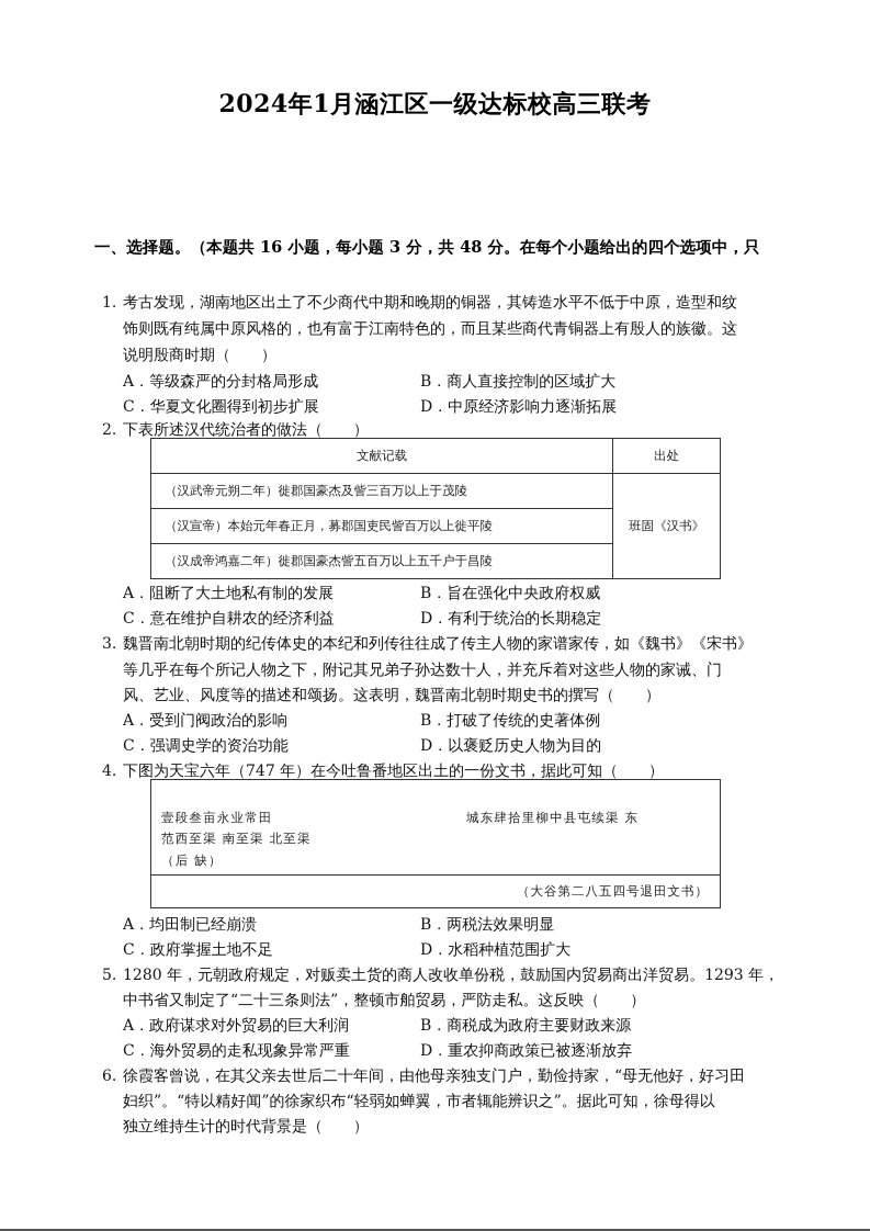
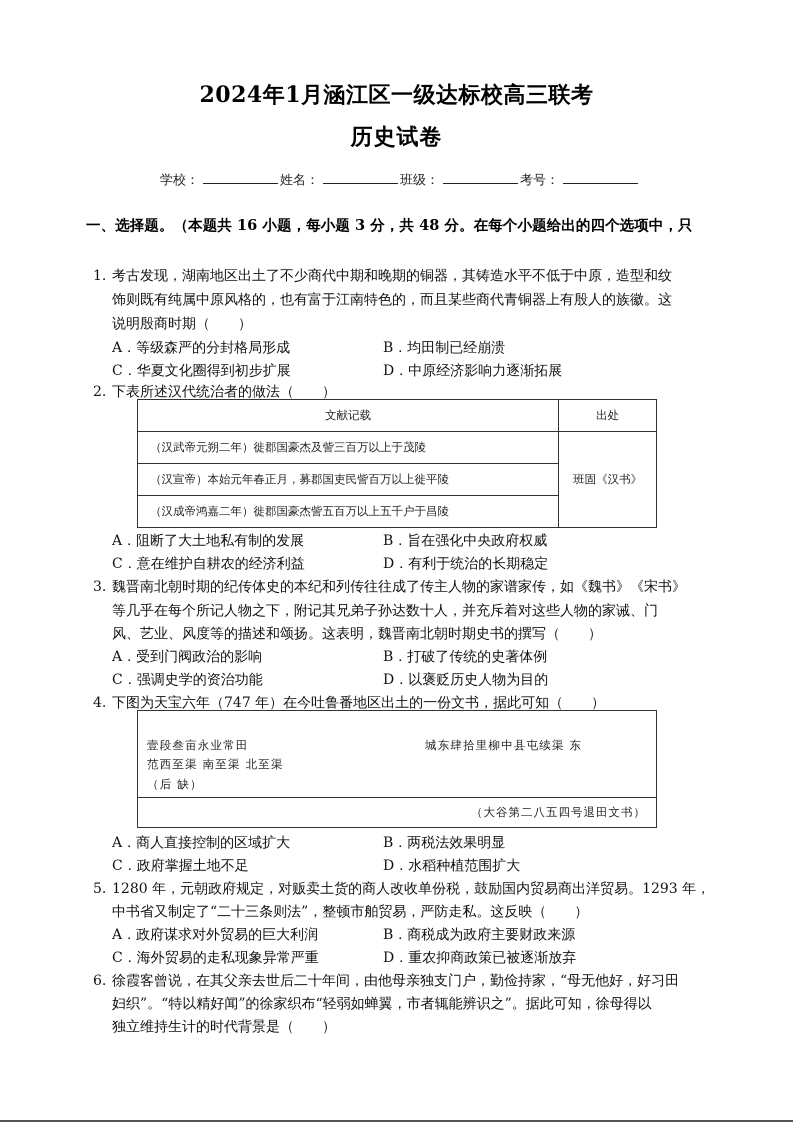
  2024年1月涵江区一级达标校高三联考
+ 历史试卷
+ 学校：
+ 姓名：
+ 班级：
+ 考号：
  一、选择题。（本题共 16 小题，每小题 3 分，共 48 分。在每个小题给出的四个选项中，只
  1.
  考古发现，湖南地区出土了不少商代中期和晚期的铜器，其铸造水平不低于中原，造型和纹
  饰则既有纯属中原风格的，也有富于江南特色的，而且某些商代青铜器上有殷人的族徽。这
  说明殷商时期（ ）
  A．等级森严的分封格局形成
- B．商人直接控制的区域扩大
+ B．均田制已经崩溃
  C．华夏文化圈得到初步扩展
  D．中原经济影响力逐渐拓展
  2.
  下表所述汉代统治者的做法（ ）
  文献记载	出处
  （汉武帝元朔二年）徙郡国豪杰及訾三百万以上于茂陵	班固《汉书》
  （汉宣帝）本始元年春正月，募郡国吏民訾百万以上徙平陵
  （汉成帝鸿嘉二年）徙郡国豪杰訾五百万以上五千户于昌陵
  A．阻断了大土地私有制的发展
  B．旨在强化中央政府权威
  C．意在维护自耕农的经济利益
  D．有利于统治的长期稳定
  3.
  魏晋南北朝时期的纪传体史的本纪和列传往往成了传主人物的家谱家传，如《魏书》《宋书》
  等几乎在每个所记人物之下，附记其兄弟子孙达数十人，并充斥着对这些人物的家诫、门
  风、艺业、风度等的描述和颂扬。这表明，魏晋南北朝时期史书的撰写（ ）
  A．受到门阀政治的影响
  B．打破了传统的史著体例
  C．强调史学的资治功能
  D．以褒贬历史人物为目的
  4.
  下图为天宝六年（747 年）在今吐鲁番地区出土的一份文书，据此可知（ ）
  壹段叁亩永业常田
  城东肆拾里柳中县屯续渠 东
  范西至渠 南至渠 北至渠
  （后 缺）
  （大谷第二八五四号退田文书）
- A．均田制已经崩溃
+ A．商人直接控制的区域扩大
  B．两税法效果明显
  C．政府掌握土地不足
  D．水稻种植范围扩大
  5.
  1280 年，元朝政府规定，对贩卖土货的商人改收单份税，鼓励国内贸易商出洋贸易。1293 年，
  中书省又制定了“二十三条则法”，整顿市舶贸易，严防走私。这反映（ ）
  A．政府谋求对外贸易的巨大利润
  B．商税成为政府主要财政来源
  C．海外贸易的走私现象异常严重
  D．重农抑商政策已被逐渐放弃
  6.
  徐霞客曾说，在其父亲去世后二十年间，由他母亲独支门户，勤俭持家，“母无他好，好习田
  妇织”。“特以精好闻”的徐家织布“轻弱如蝉翼，市者辄能辨识之”。据此可知，徐母得以
  独立维持生计的时代背景是（ ）
